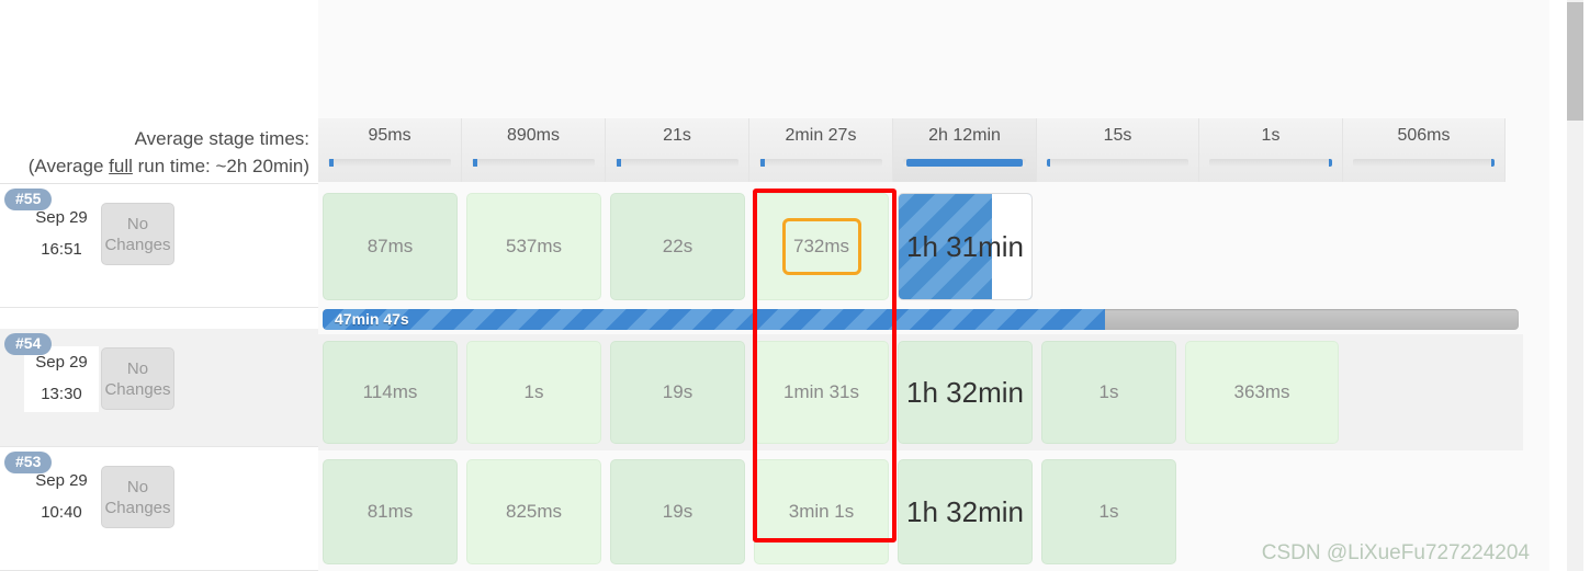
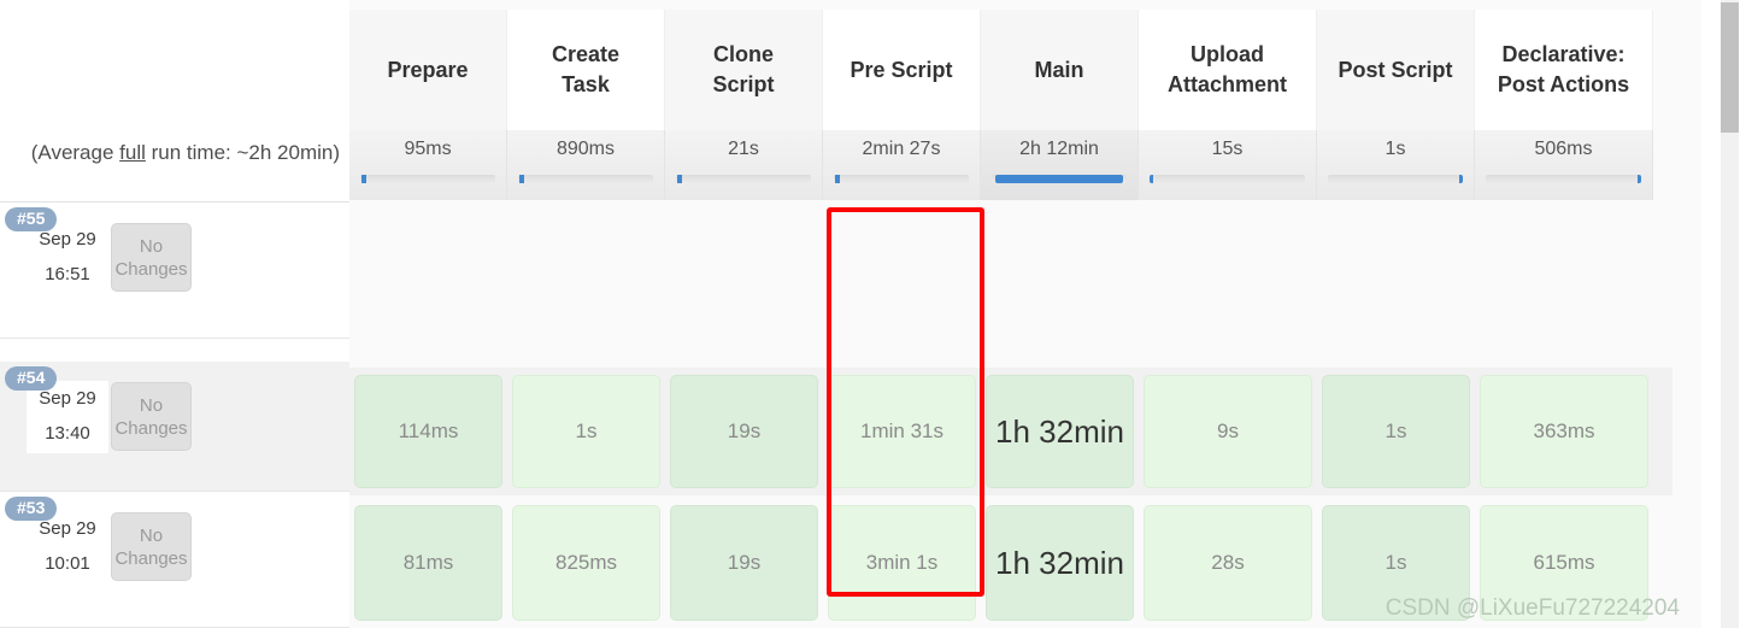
- Average stage times:
  (Average full run time: ~2h 20min)
  #55
  Sep 29
  16:51
  No
  Changes
  #54
  Sep 29
- 13:30
+ 13:40
  No
  Changes
  #53
  Sep 29
- 10:40
+ 10:01
  No
  Changes
+ Prepare
+ Create
+ Task
+ Clone
+ Script
+ Pre Script
+ Main
+ Upload
+ Attachment
+ Post Script
+ Declarative:
+ Post Actions
  95ms
  890ms
  21s
  2min 27s
  2h 12min
  15s
  1s
  506ms
- 87ms
- 537ms
- 22s
- 732ms
- 1h 31min
- 47min 47s
  114ms
  1s
  19s
  1min 31s
  1h 32min
+ 9s
  1s
  363ms
  81ms
  825ms
  19s
  3min 1s
  1h 32min
+ 28s
  1s
+ 615ms
  CSDN @LiXueFu727224204
